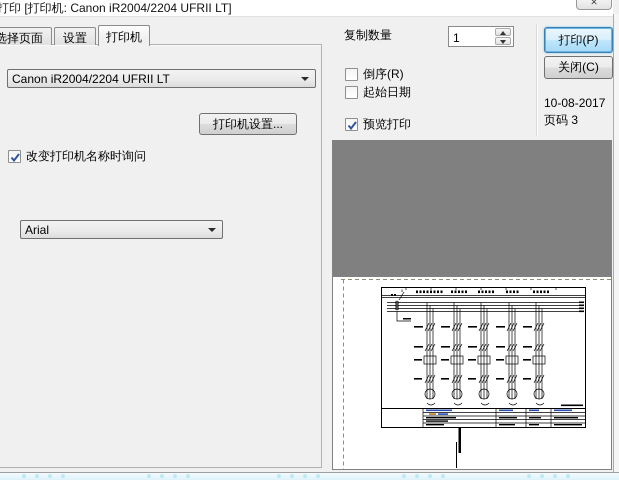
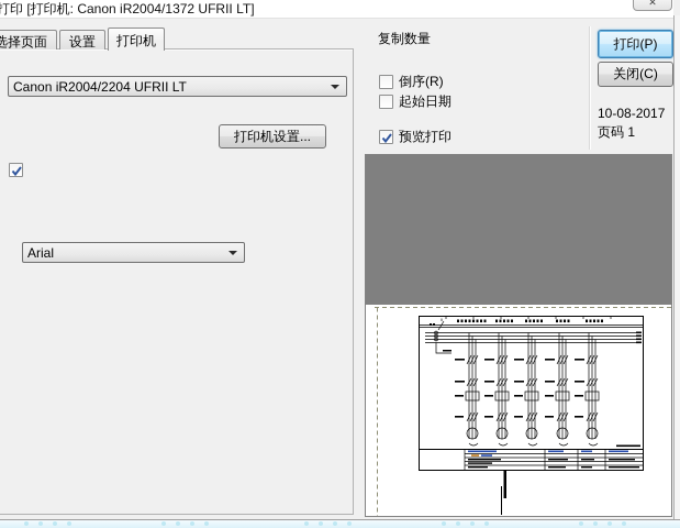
- 打印 [打印机: Canon iR2004/2204 UFRII LT]
+ 打印 [打印机: Canon iR2004/1372 UFRII LT]
  ✕
  选择页面
  设置
  打印机
  Canon iR2004/2204 UFRII LT
  打印机设置...
- 改变打印机名称时询问
  Arial
  复制数量
- 1
  倒序(R)
  起始日期
  预览打印
  打印(P)
  关闭(C)
  10-08-2017
- 页码 3
+ 页码 1
